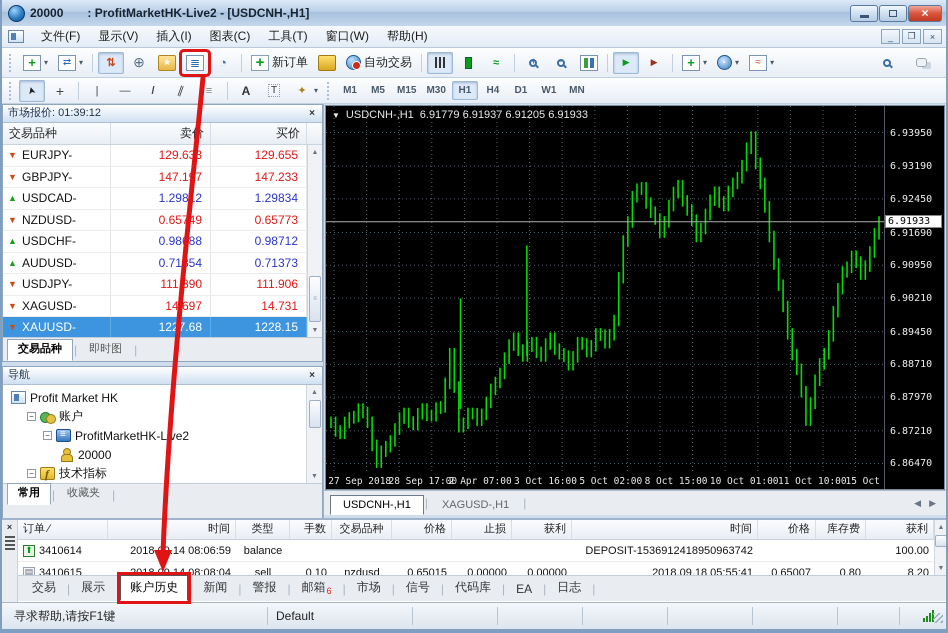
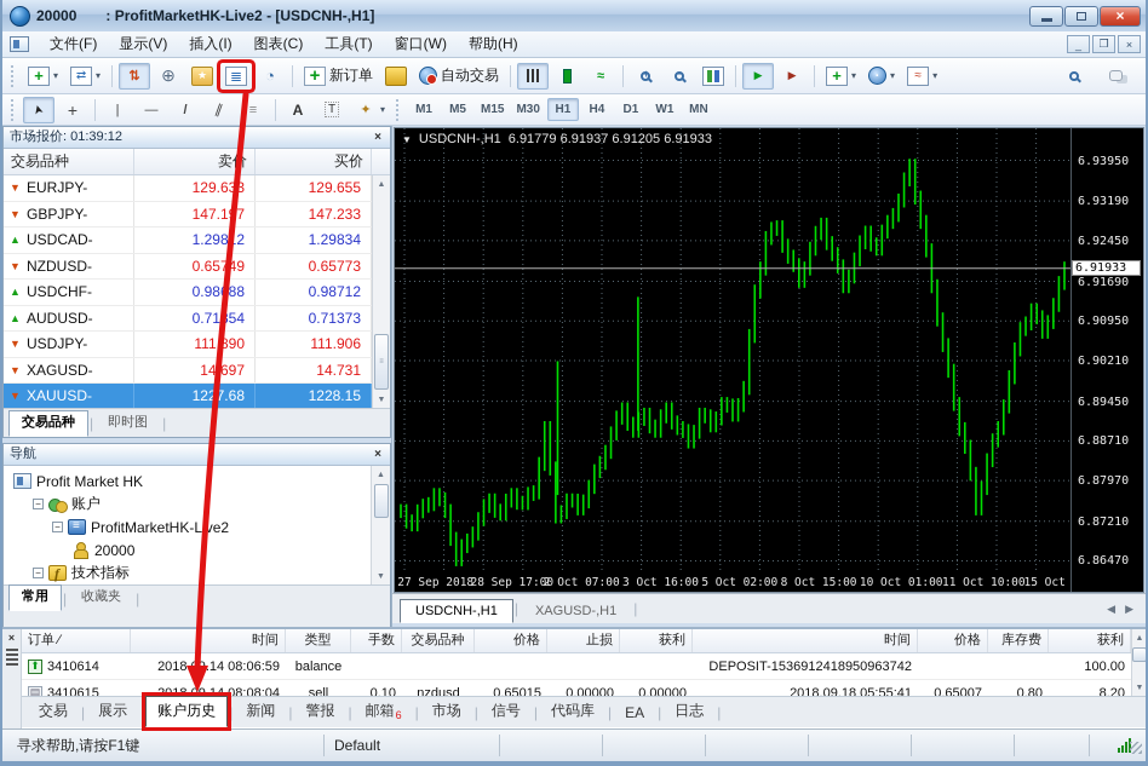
  20000
  : ProfitMarketHK-Live2 - [USDCNH-,H1]
  ×
  文件(F)
  显示(V)
  插入(I)
  图表(C)
  工具(T)
  窗口(W)
  帮助(H)
  _
  ❐
  ×
  ▾
  ▾
  新订单
  自动交易
  ▾
  ▾
  ▾
  ▾
  M1
  M5
  M15
  M30
  H1
  H4
  D1
  W1
  MN
  市场报价: 01:39:12
  ×
  交易品种
  买价
  ▼
  EURJPY-
  129.633
  129.655
  ▼
  GBPJPY-
  147.17
  147.233
  ▲
  USDCAD-
  1.2982
  1.29834
  ▼
  NZDUSD-
  0.65749
  0.65773
  ▲
  USDCHF-
  0.9888
  0.98712
  ▲
  AUDUSD-
  0.7154
  0.71373
  ▼
  USDJPY-
  111890
  111.906
  ▼
  XAGUSD-
  14697
  14.731
  ▼
  XAUUSD-
  1227.68
  1228.15
  交易品种
  |
  即时图
  |
  导航
  ×
  Profit Market HK
  −
  账户
  −
  ProfitMarketHK-Lve2
  20000
  −
  技术指标
  常用
  |
  收藏夹
  |
  27 Sep 2018
  28 Sep 17:00
- 2 Apr 07:00
+ 2 Oct 07:00
  3 Oct 16:00
  5 Oct 02:00
  8 Oct 15:00
  10 Oct 01:00
  11 Oct 10:00
  ▼
  USDCNH-,H1
  6.91779 6.91937 6.91205 6.91933
  6.93950
  6.93190
  6.92450
  6.91690
  6.90950
  6.90210
  6.89450
  6.88710
  6.87970
  6.87210
  6.86470
  6.91933
  USDCNH-,H1
  |
  XAGUSD-,H1
  |
  ◀
  ▶
  ×
  订单 ∕
  时间
  类型
  手数
  交易品种
  价格
  止损
  获利
  时间
  价格
  库存费
  获利
  ⬆
  3410614
  201814 08:06:59
  balance
  DEPOSIT-1536912418950963742
  100.00
  ▤
  3410615
  2018.09.14 08:08:04
  sell
  0.10
  nzdusd
  0.65015
  0.00000
  0.00000
  2018.09.18 05:55:41
  0.65007
  0.80
  8.20
  交易
  |
  展示
  |
  账户历史
  |
  新闻
  |
  警报
  |
  邮箱6
  |
  市场
  |
  信号
  |
  代码库
  |
  EA
  |
  日志
  |
  寻求帮助,请按F1键
  Default
